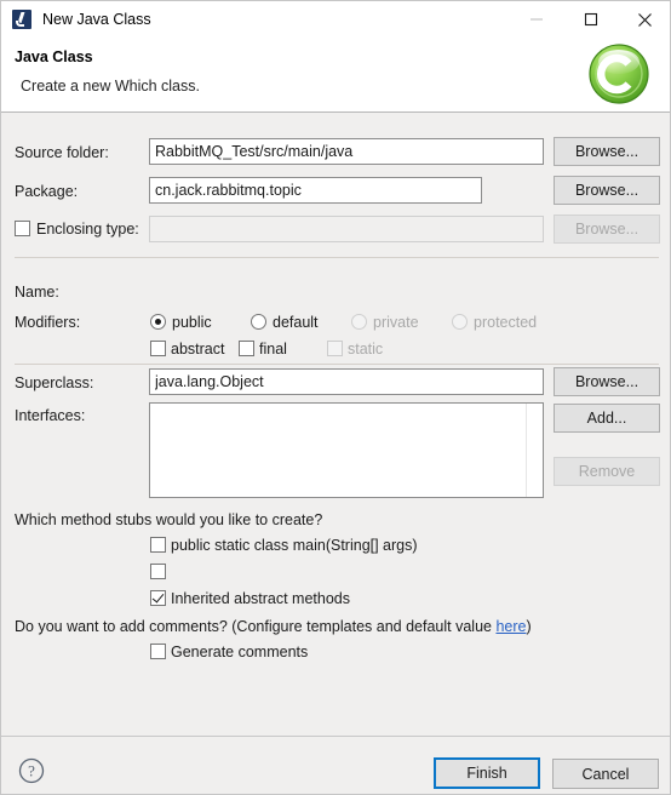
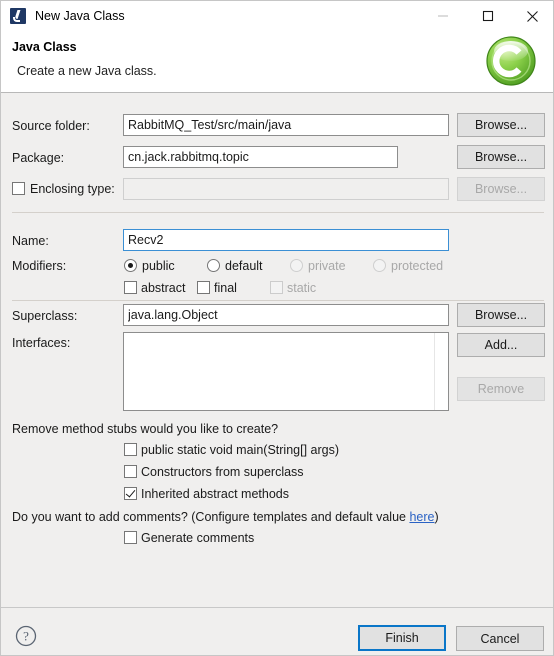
  New Java Class
  Java Class
- Create a new Which class.
+ Create a new Java class.
  Source folder:
  RabbitMQ_Test/src/main/java
  Browse...
  Package:
  cn.jack.rabbitmq.topic
  Browse...
  Enclosing type:
  Browse...
  Name:
+ Recv2
  Modifiers:
  public
  default
  private
  protected
  abstract
  final
  static
  Superclass:
  java.lang.Object
  Browse...
  Interfaces:
  Add...
  Remove
- Which method stubs would you like to create?
+ Remove method stubs would you like to create?
- public static class main(String[] args)
+ public static void main(String[] args)
+ Constructors from superclass
  Inherited abstract methods
  Do you want to add comments? (Configure templates and default value here)
  Generate comments
  ?
  Finish
  Cancel
